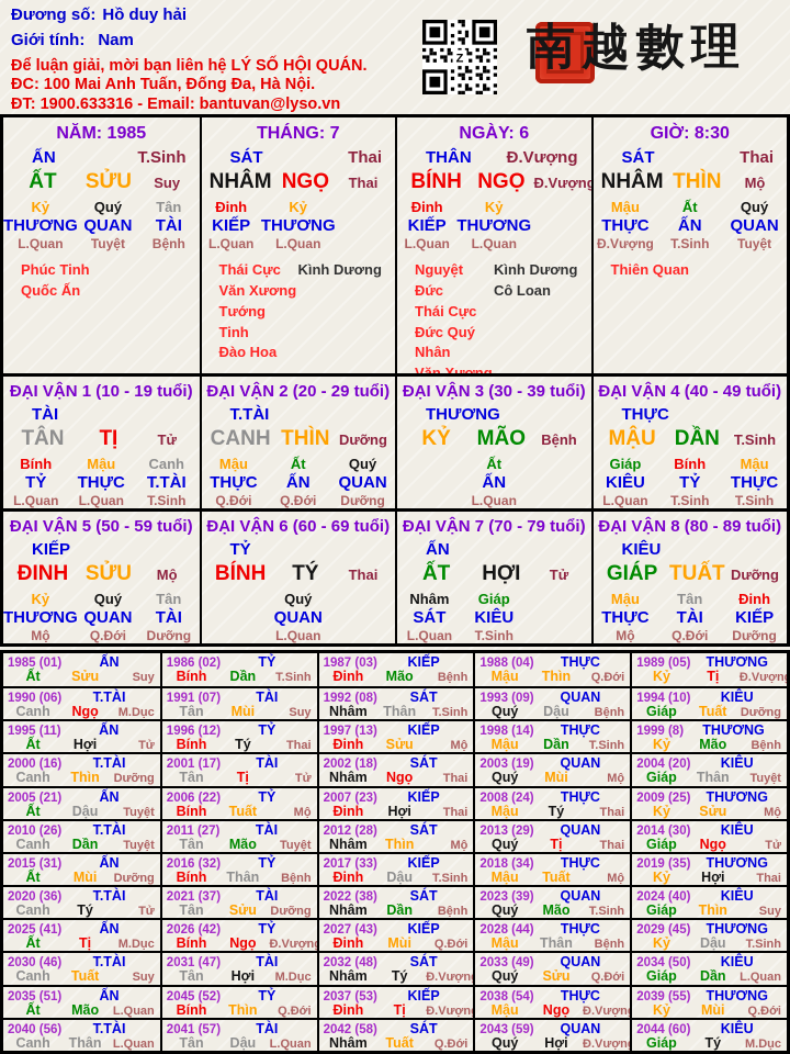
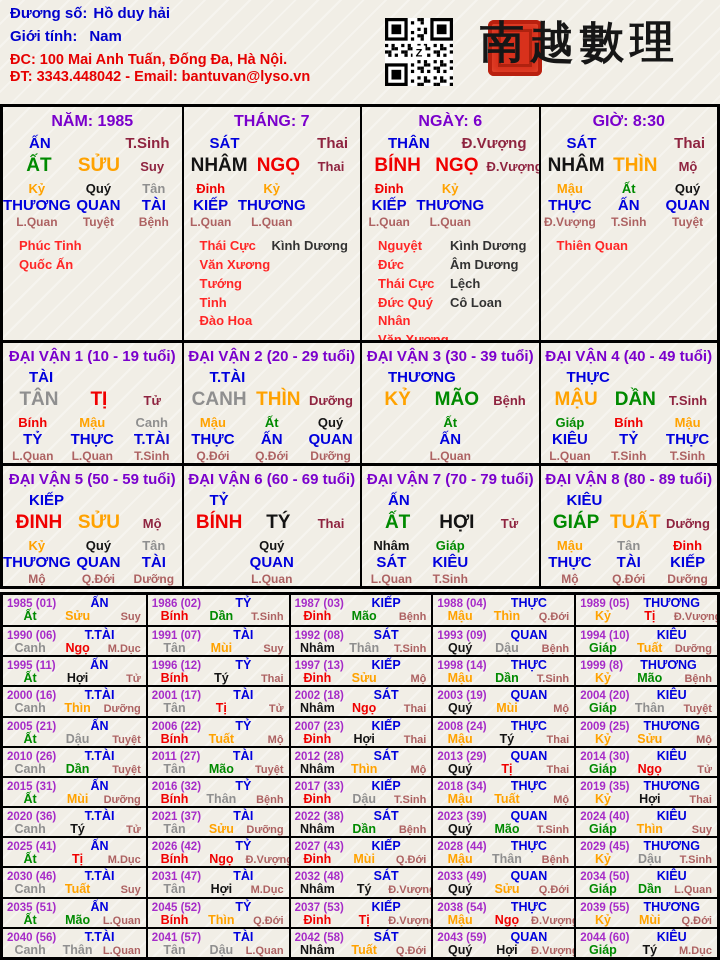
  Đương số: Hồ duy hải
  Giới tính: Nam
- Để luận giải, mời bạn liên hệ LÝ SỐ HỘI QUÁN.
  ĐC: 100 Mai Anh Tuấn, Đống Đa, Hà Nội.
- ĐT: 1900.633316 - Email: bantuvan@lyso.vn
+ ĐT: 3343.448042 - Email: bantuvan@lyso.vn
  Z
  南越數理
  NĂM: 1985
  ẤN
  T.Sinh
  ẤT
  SỬU
  Suy
  Kỷ
  THƯƠNG
  L.Quan
  Quý
  QUAN
  Tuyệt
  Tân
  TÀI
  Bệnh
  Phúc Tinh
  Quốc Ấn
  THÁNG: 7
  SÁT
  Thai
  NHÂM
  NGỌ
  Thai
  Đinh
  KIẾP
  L.Quan
  Kỷ
  THƯƠNG
  L.Quan
  Thái Cực
  Văn Xương
  Tướng Tinh
  Đào Hoa
  Kình Dương
  NGÀY: 6
  THÂN
  Đ.Vượng
  BÍNH
  NGỌ
  Đ.Vượn
  Đinh
  KIẾP
  L.Quan
  Kỷ
  THƯƠNG
  L.Quan
  Nguyệt Đức
  Thái Cực
  Đức Quý Nhân
  Văn Xương
  Kình Dương
+ Âm Dương Lệch
  Cô Loan
  GIỜ: 8:30
  SÁT
  Thai
  NHÂM
  THÌN
  Mộ
  Mậu
  THỰC
  Đ.Vượng
  Ất
  ẤN
  T.Sinh
  Quý
  QUAN
  Tuyệt
  Thiên Quan
  ĐẠI VẬN 1 (10 - 19 tuổi)
  TÀI
  TÂN
  TỊ
  Tử
  Bính
  TỶ
  L.Quan
  Mậu
  THỰC
  L.Quan
  Canh
  T.TÀI
  T.Sinh
  ĐẠI VẬN 2 (20 - 29 tuổi)
  T.TÀI
  CANH
  THÌN
  Dưỡng
  Mậu
  THỰC
  Q.Đới
  Ất
  ẤN
  Q.Đới
  Quý
  QUAN
  Dưỡng
  ĐẠI VẬN 3 (30 - 39 tuổi)
  THƯƠNG
  KỶ
  MÃO
  Bệnh
  Ất
  ẤN
  L.Quan
  ĐẠI VẬN 4 (40 - 49 tuổi)
  THỰC
  MẬU
  DẦN
  T.Sinh
  Giáp
  KIÊU
  L.Quan
  Bính
  TỶ
  T.Sinh
  Mậu
  THỰC
  T.Sinh
  ĐẠI VẬN 5 (50 - 59 tuổi)
  KIẾP
  ĐINH
  SỬU
  Mộ
  Kỷ
  THƯƠNG
  Mộ
  Quý
  QUAN
  Q.Đới
  Tân
  TÀI
  Dưỡng
  ĐẠI VẬN 6 (60 - 69 tuổi)
  TỶ
  BÍNH
  TÝ
  Thai
  Quý
  QUAN
  L.Quan
  ĐẠI VẬN 7 (70 - 79 tuổi)
  ẤN
  ẤT
  HỢI
  Tử
  Nhâm
  SÁT
  L.Quan
  Giáp
  KIÊU
  T.Sinh
  ĐẠI VẬN 8 (80 - 89 tuổi)
  KIÊU
  GIÁP
  TUẤT
  Dưỡng
  Mậu
  THỰC
  Mộ
  Tân
  TÀI
  Q.Đới
  Đinh
  KIẾP
  Dưỡng
  1985 (01)
  ẤN
  Ất
  Sửu
  Suy
  1986 (02)
  TỶ
  Bính
  Dần
  T.Sinh
  1987 (03)
  KIẾP
  Đinh
  Mão
  Bệnh
  1988 (04)
  THỰC
  Mậu
  Thìn
  Q.Đới
  1989 (05)
  THƯƠNG
  Kỷ
  Tị
  Đ.Vượn
  1990 (06)
  T.TÀI
  Canh
  Ngọ
  M.Dục
  1991 (07)
  TÀI
  Tân
  Mùi
  Suy
  1992 (08)
  SÁT
  Nhâm
  Thân
  T.Sinh
  1993 (09)
  QUAN
  Quý
  Dậu
  Bệnh
  1994 (10)
  KIÊU
  Giáp
  Tuất
  Dưỡng
  1995 (11)
  ẤN
  Ất
  Hợi
  Tử
  1996 (12)
  TỶ
  Bính
  Tý
  Thai
  1997 (13)
  KIẾP
  Đinh
  Sửu
  Mộ
  1998 (14)
  THỰC
  Mậu
  Dần
  T.Sinh
  1999 (8)
  THƯƠNG
  Kỷ
  Mão
  Bệnh
  2000 (16)
  T.TÀI
  Canh
  Thìn
  Dưỡng
  2001 (17)
  TÀI
  Tân
  Tị
  Tử
  2002 (18)
  SÁT
  Nhâm
  Ngọ
  Thai
  2003 (19)
  QUAN
  Quý
  Mùi
  Mộ
  2004 (20)
  KIÊU
  Giáp
  Thân
  Tuyệt
  2005 (21)
  ẤN
  Ất
  Dậu
  Tuyệt
  2006 (22)
  TỶ
  Bính
  Tuất
  Mộ
  2007 (23)
  KIẾP
  Đinh
  Hợi
  Thai
  2008 (24)
  THỰC
  Mậu
  Tý
  Thai
  2009 (25)
  THƯƠNG
  Kỷ
  Sửu
  Mộ
  2010 (26)
  T.TÀI
  Canh
  Dần
  Tuyệt
  2011 (27)
  TÀI
  Tân
  Mão
  Tuyệt
  2012 (28)
  SÁT
  Nhâm
  Thìn
  Mộ
  2013 (29)
  QUAN
  Quý
  Tị
  Thai
  2014 (30)
  KIÊU
  Giáp
  Ngọ
  Tử
  2015 (31)
  ẤN
  Ất
  Mùi
  Dưỡng
  2016 (32)
  TỶ
  Bính
  Thân
  Bệnh
  2017 (33)
  KIẾP
  Đinh
  Dậu
  T.Sinh
  2018 (34)
  THỰC
  Mậu
  Tuất
  Mộ
  2019 (35)
  THƯƠNG
  Kỷ
  Hợi
  Thai
  2020 (36)
  T.TÀI
  Canh
  Tý
  Tử
  2021 (37)
  TÀI
  Tân
  Sửu
  Dưỡng
  2022 (38)
  SÁT
  Nhâm
  Dần
  Bệnh
  2023 (39)
  QUAN
  Quý
  Mão
  T.Sinh
  2024 (40)
  KIÊU
  Giáp
  Thìn
  Suy
  2025 (41)
  ẤN
  Ất
  Tị
  M.Dục
  2026 (42)
  TỶ
  Bính
  Ngọ
  Đ.Vượn
  2027 (43)
  KIẾP
  Đinh
  Mùi
  Q.Đới
  2028 (44)
  THỰC
  Mậu
  Thân
  Bệnh
  2029 (45)
  THƯƠNG
  Kỷ
  Dậu
  T.Sinh
  2030 (46)
  T.TÀI
  Canh
  Tuất
  Suy
  2031 (47)
  TÀI
  Tân
  Hợi
  M.Dục
  2032 (48)
  SÁT
  Nhâm
  Tý
  Đ.Vượn
  2033 (49)
  QUAN
  Quý
  Sửu
  Q.Đới
  2034 (50)
  KIÊU
  Giáp
  Dần
  L.Quan
  2035 (51)
  ẤN
  Ất
  Mão
  L.Quan
  2045 (52)
  TỶ
  Bính
  Thìn
  Q.Đới
  2037 (53)
  KIẾP
  Đinh
  Tị
  Đ.Vượn
  2038 (54)
  THỰC
  Mậu
  Ngọ
  Đ.Vượn
  2039 (55)
  THƯƠNG
  Kỷ
  Mùi
  Q.Đới
  2040 (56)
  T.TÀI
  Canh
  Thân
  L.Quan
  2041 (57)
  TÀI
  Tân
  Dậu
  L.Quan
  2042 (58)
  SÁT
  Nhâm
  Tuất
  Q.Đới
  2043 (59)
  QUAN
  Quý
  Hợi
  Đ.Vượn
  2044 (60)
  KIÊU
  Giáp
  Tý
  M.Dục
